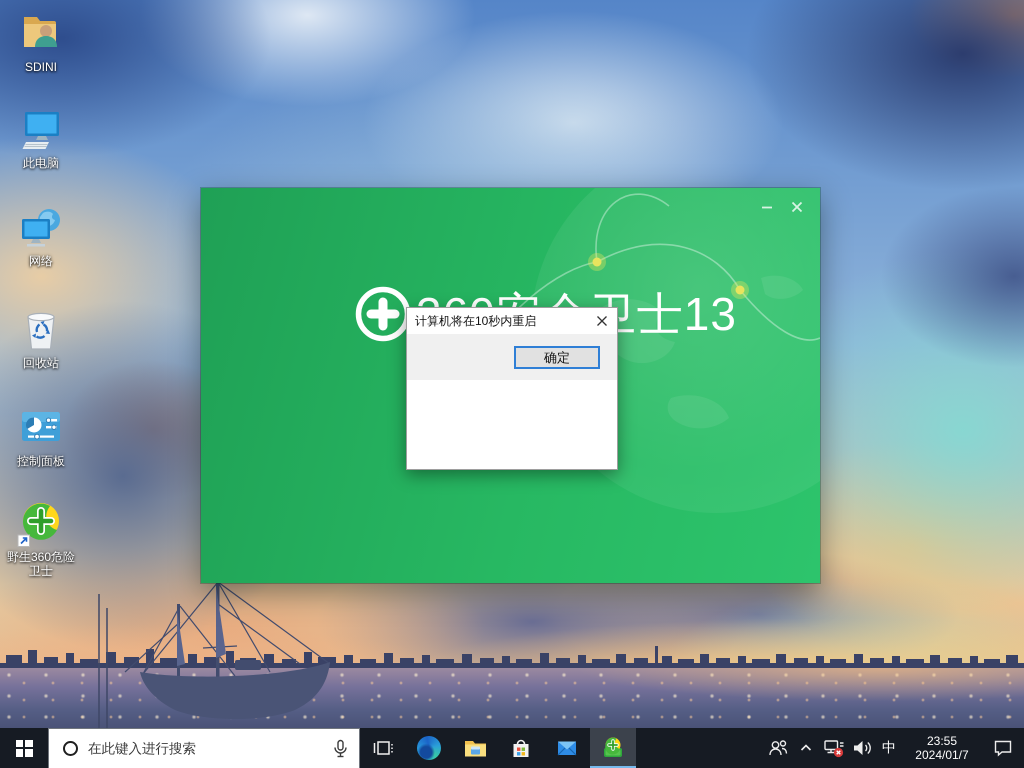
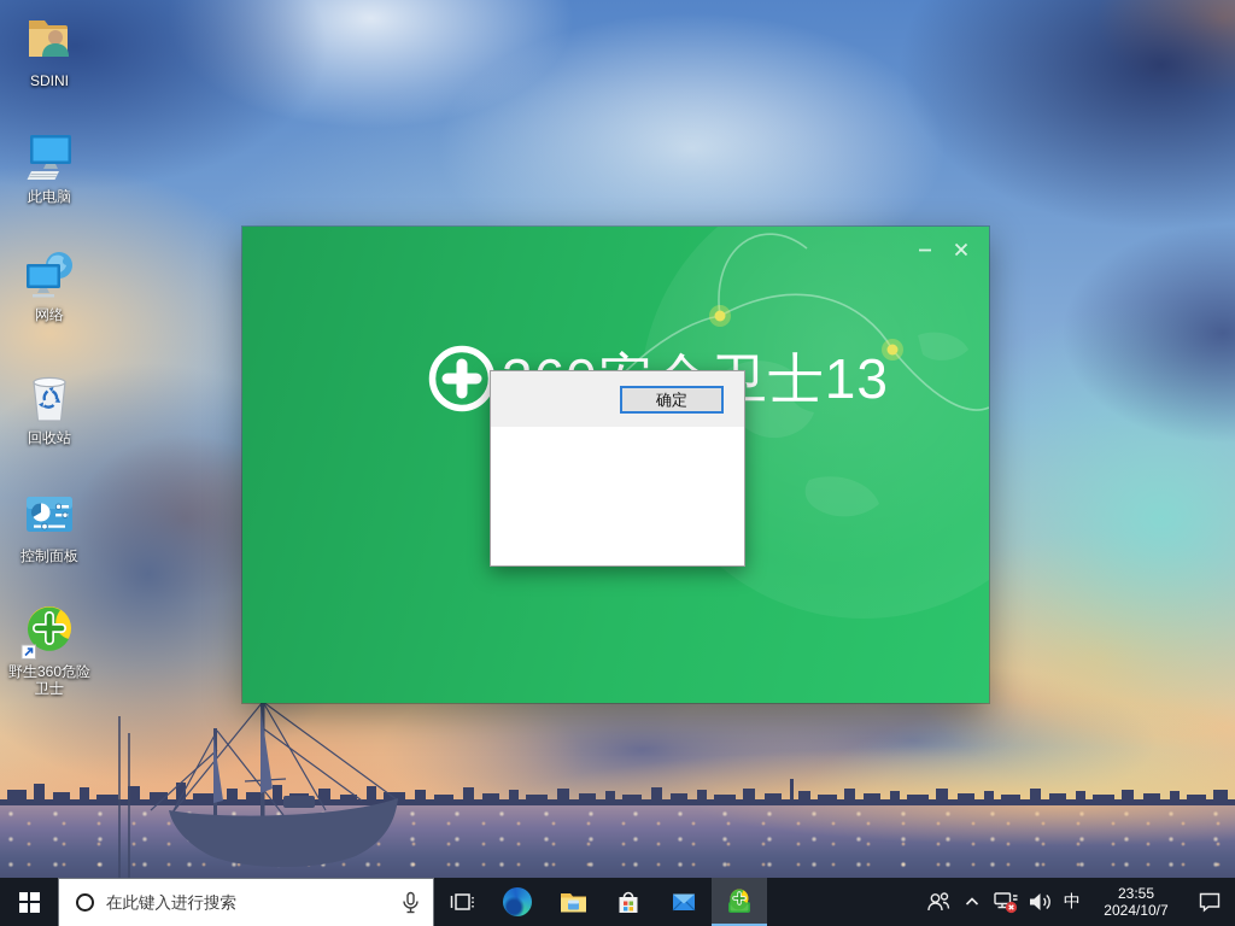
  SDINI
  此电脑
  网络
  回收站
  控制面板
  野生360危险
  卫士
- 计算机将在10秒内重启
  确定
  在此键入进行搜索
  中
  23:55
- 2024/01/7
+ 2024/10/7
